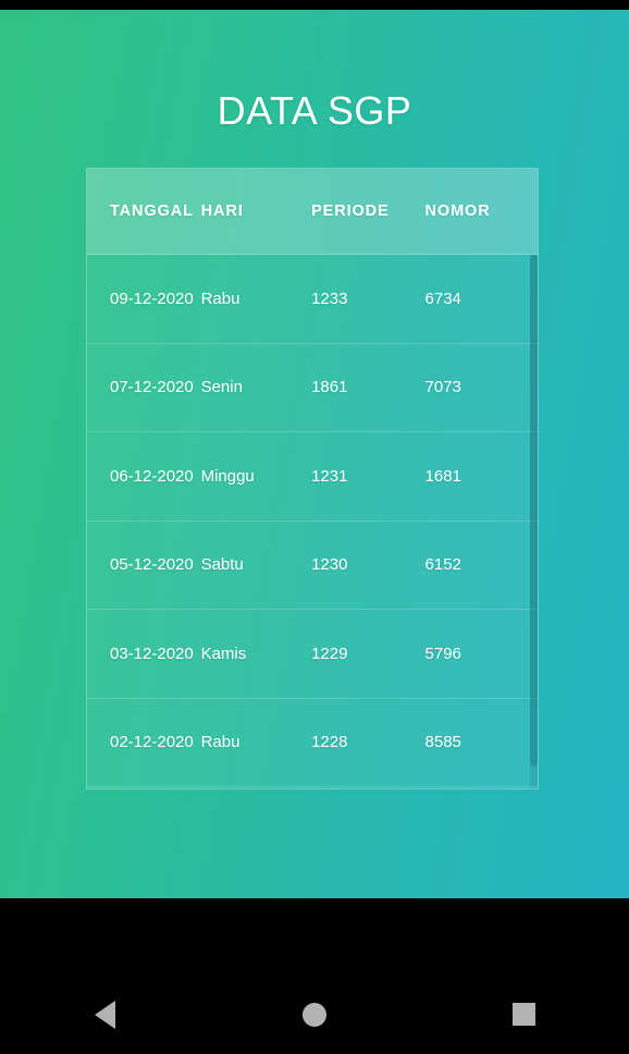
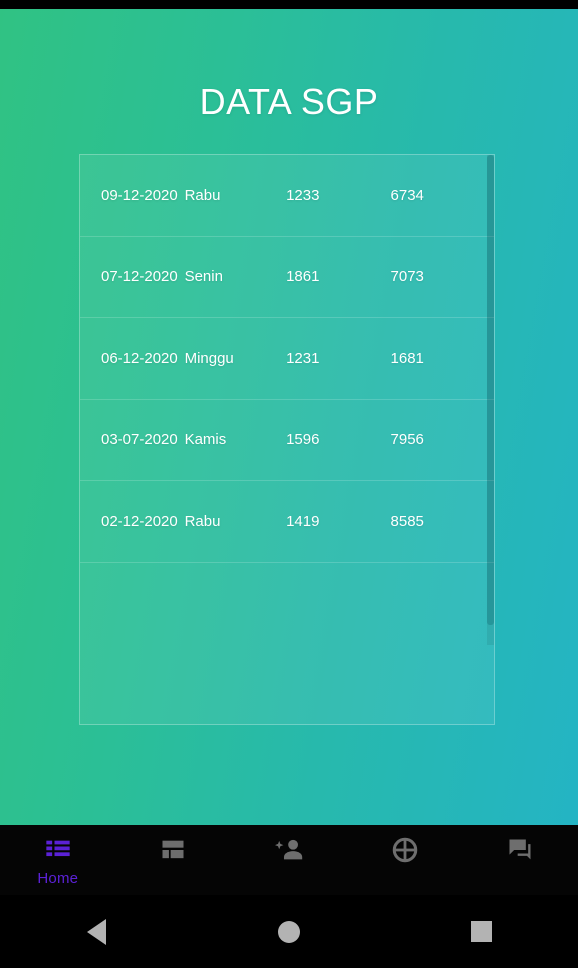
  DATA SGP
- TANGGAL
- HARI
- PERIODE
- NOMOR
  09-12-2020
  Rabu
  1233
  6734
  07-12-2020
  Senin
  1861
  7073
  06-12-2020
  Minggu
  1231
  1681
- 05-12-2020
- Sabtu
- 1230
- 6152
- 03-12-2020
+ 03-07-2020
  Kamis
- 1229
+ 1596
- 5796
+ 7956
  02-12-2020
  Rabu
- 1228
+ 1419
  8585
+ Home
